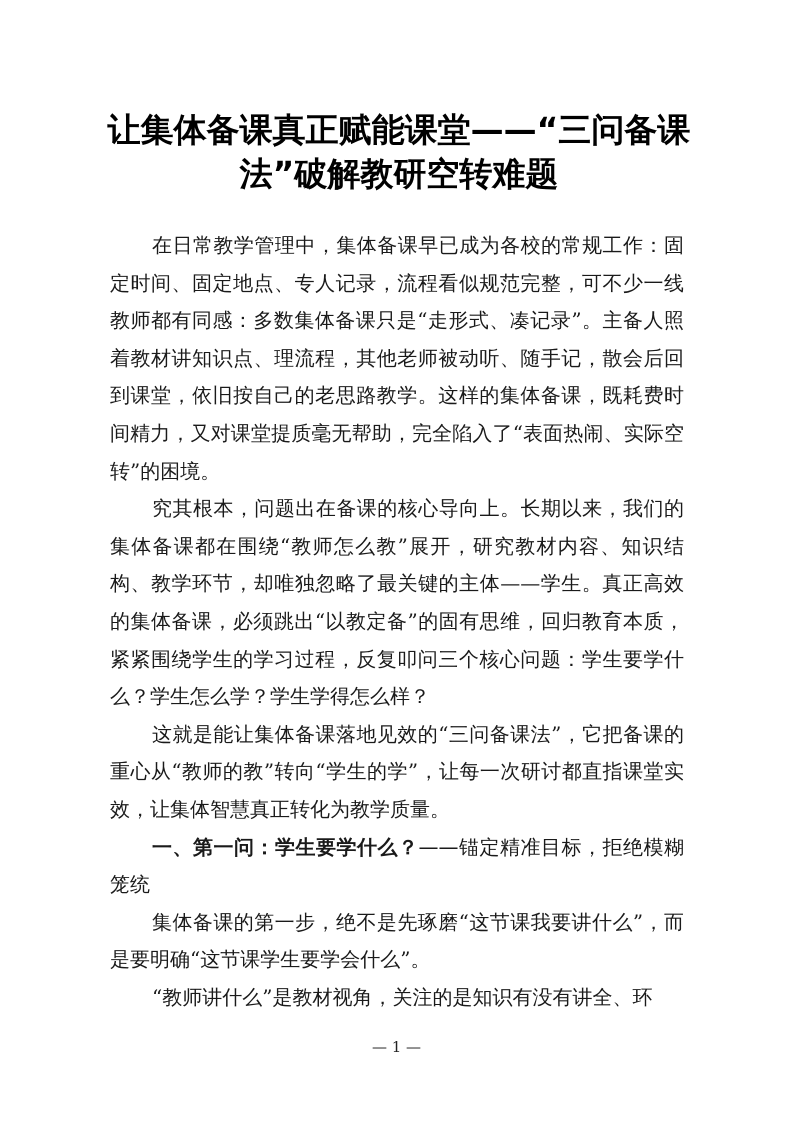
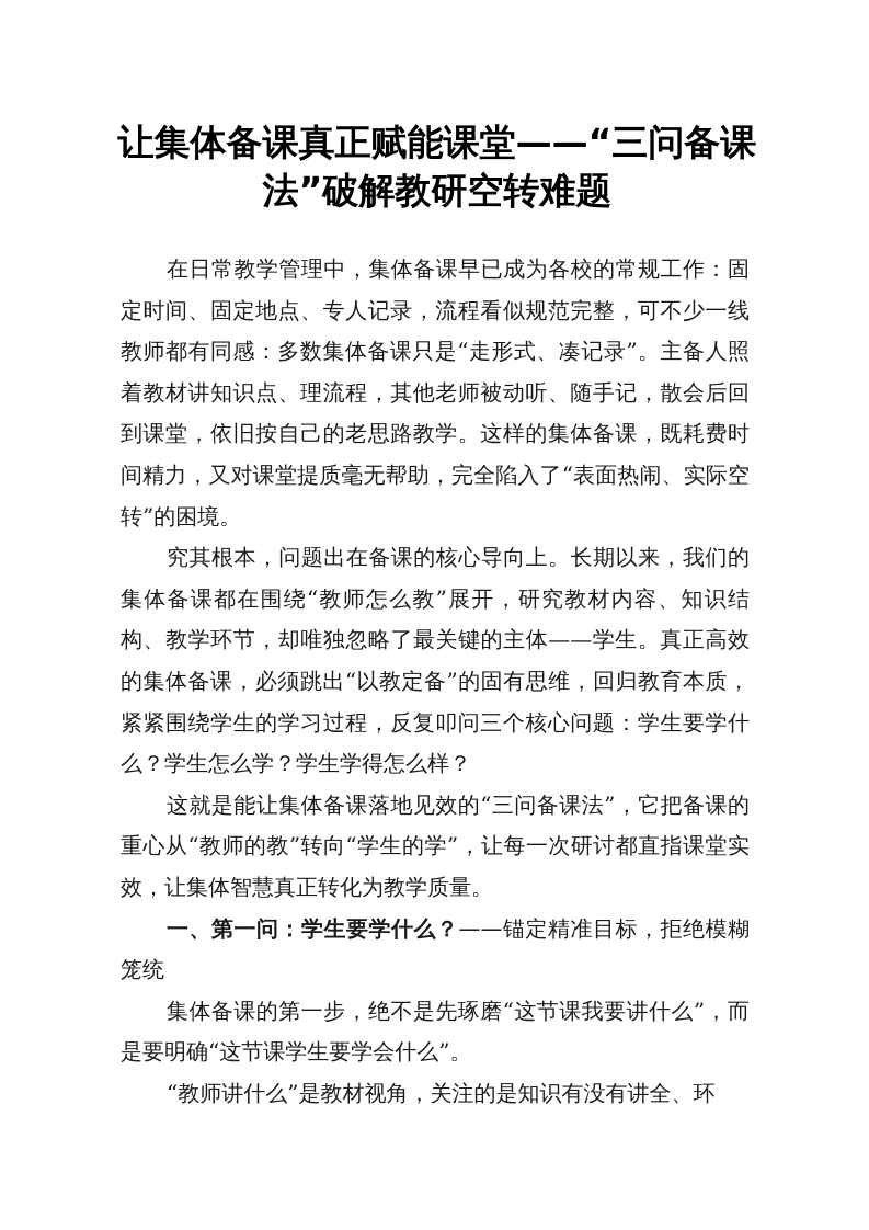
  让集体备课真正赋能课堂——“三问备课法”破解教研空转难题
  在日常教学管理中，集体备课早已成为各校的常规工作：固定时间、固定地点、专人记录，流程看似规范完整，可不少一线教师都有同感：多数集体备课只是“走形式、凑记录”。主备人照着教材讲知识点、理流程，其他老师被动听、随手记，散会后回到课堂，依旧按自己的老思路教学。这样的集体备课，既耗费时间精力，又对课堂提质毫无帮助，完全陷入了“表面热闹、实际空转”的困境。
  究其根本，问题出在备课的核心导向上。长期以来，我们的集体备课都在围绕“教师怎么教”展开，研究教材内容、知识结构、教学环节，却唯独忽略了最关键的主体——学生。真正高效的集体备课，必须跳出“以教定备”的固有思维，回归教育本质，紧紧围绕学生的学习过程，反复叩问三个核心问题：学生要学什么？学生怎么学？学生学得怎么样？
  这就是能让集体备课落地见效的“三问备课法”，它把备课的重心从“教师的教”转向“学生的学”，让每一次研讨都直指课堂实效，让集体智慧真正转化为教学质量。
  一、第一问：学生要学什么？——锚定精准目标，拒绝模糊笼统
  集体备课的第一步，绝不是先琢磨“这节课我要讲什么”，而是要明确“这节课学生要学会什么”。
  “教师讲什么”是教材视角，关注的是知识有没有讲全、环
- — 1 —
